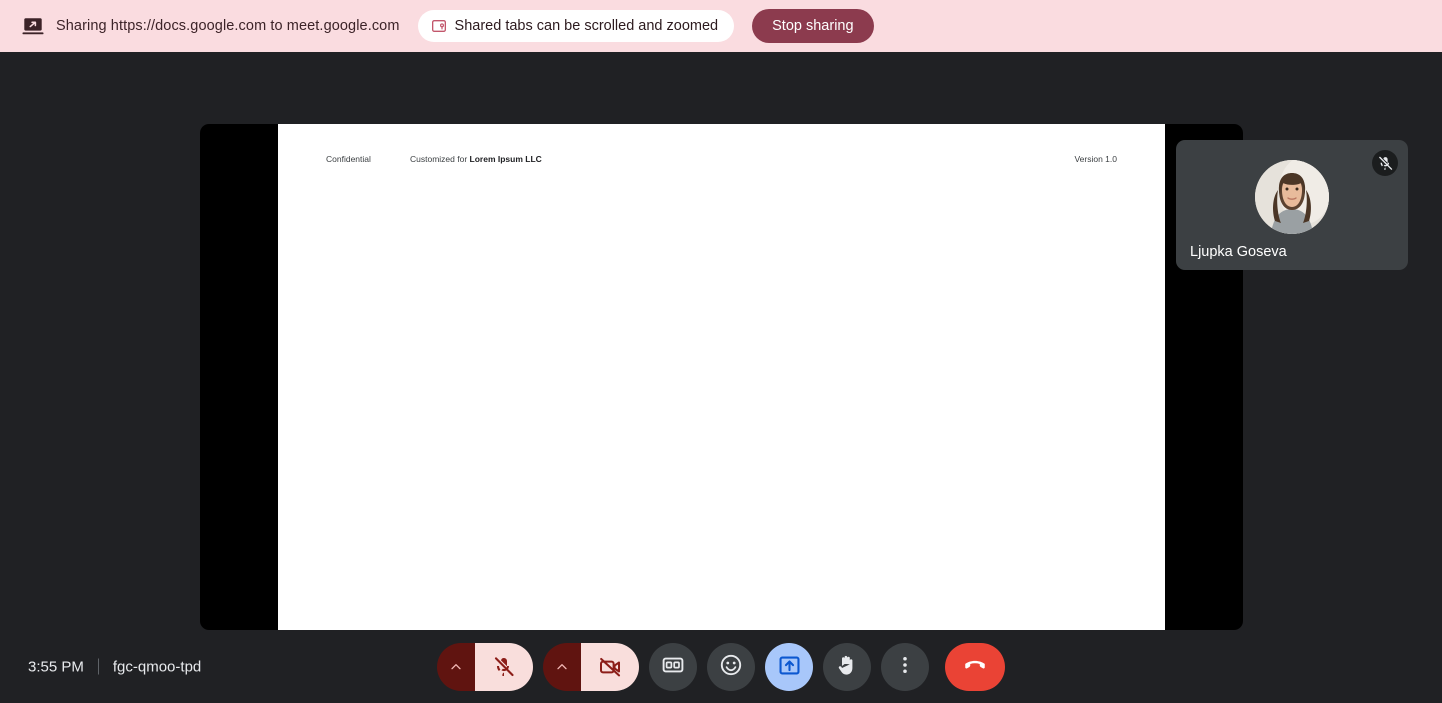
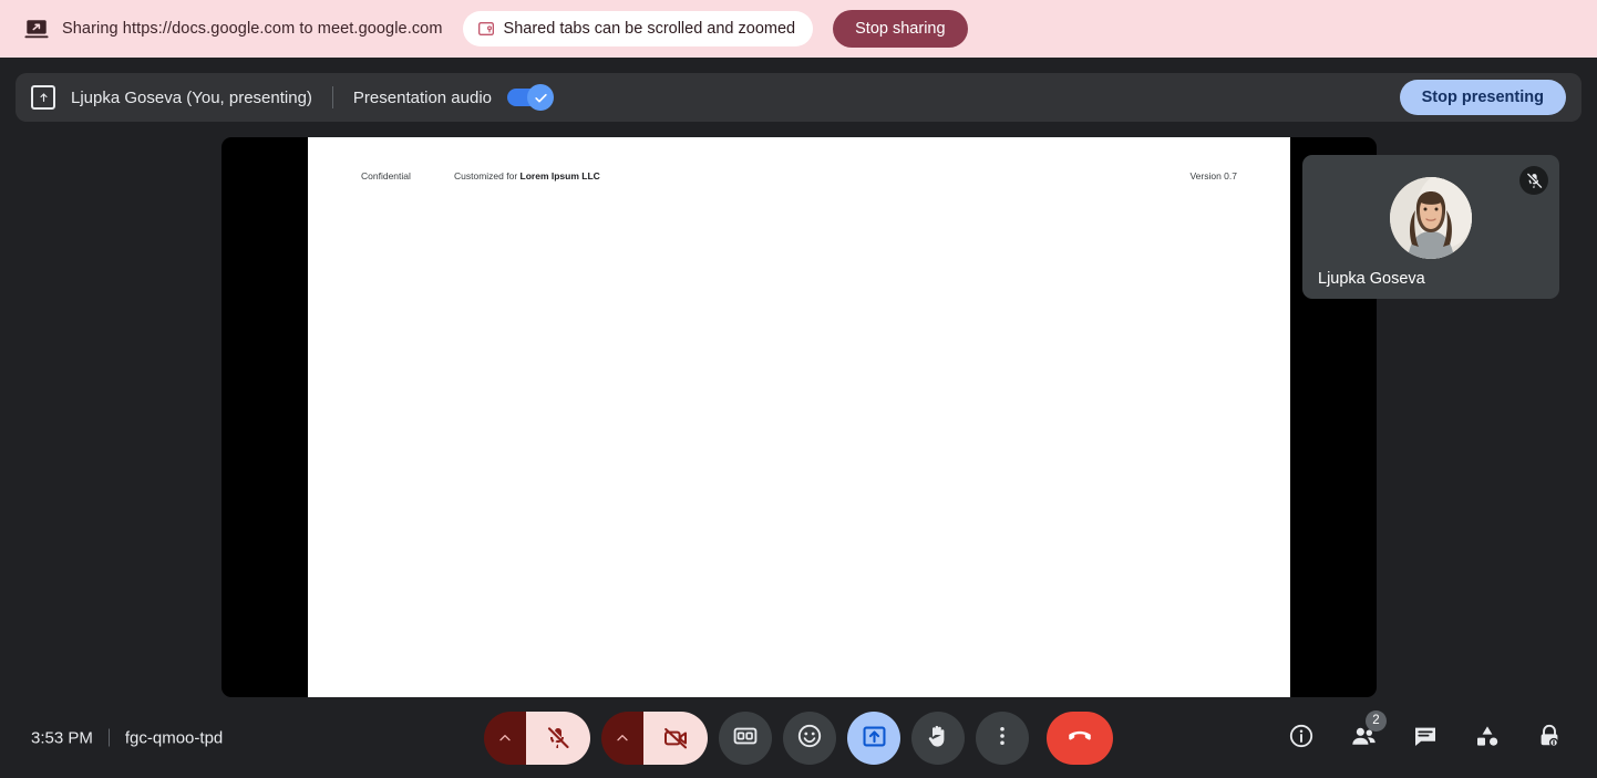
  Sharing https://docs.google.com to meet.google.com
  Shared tabs can be scrolled and zoomed
  Stop sharing
+ Ljupka Goseva (You, presenting)
+ Presentation audio
+ Stop presenting
  Confidential
  Customized for Lorem Ipsum LLC
- Version 1.0
+ Version 0.7
  Ljupka Goseva
- 3:55 PM
+ 3:53 PM
  fgc-qmoo-tpd
+ 2
